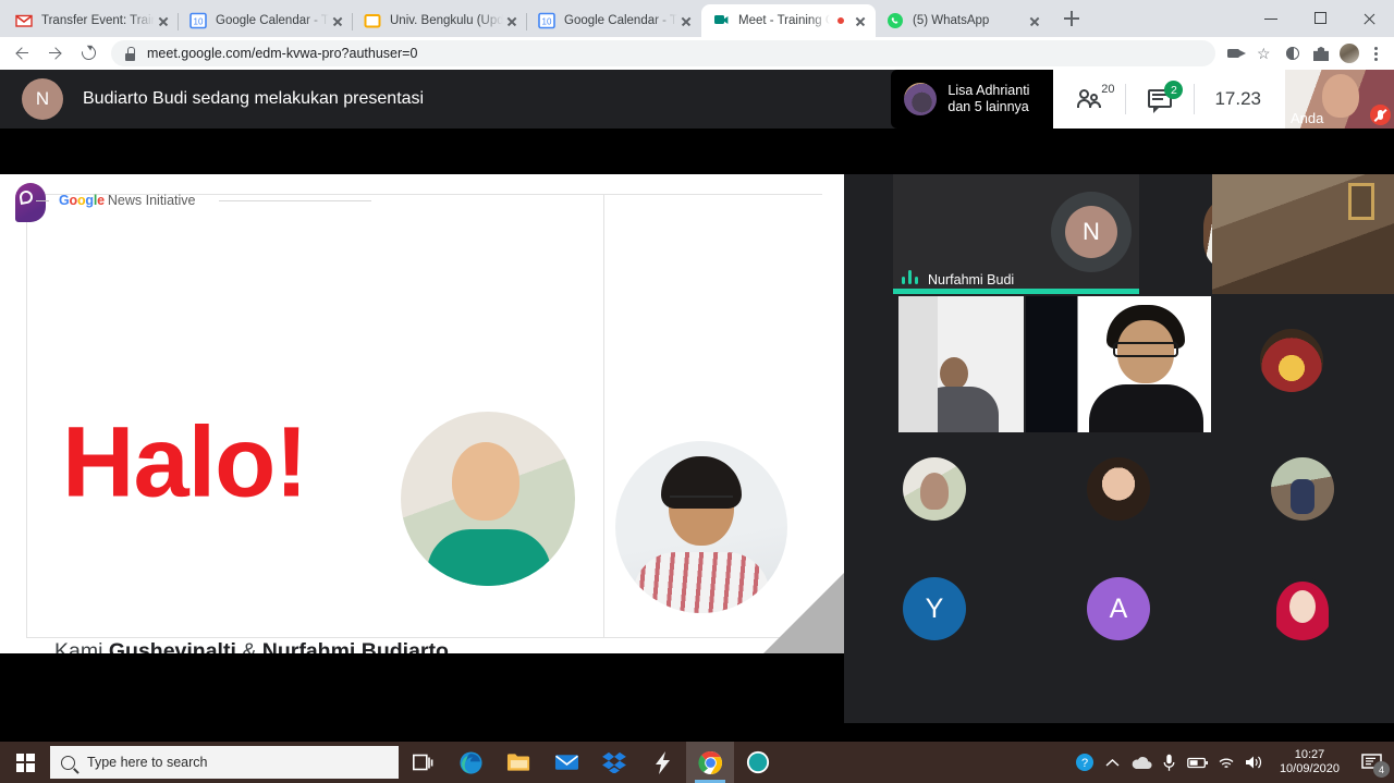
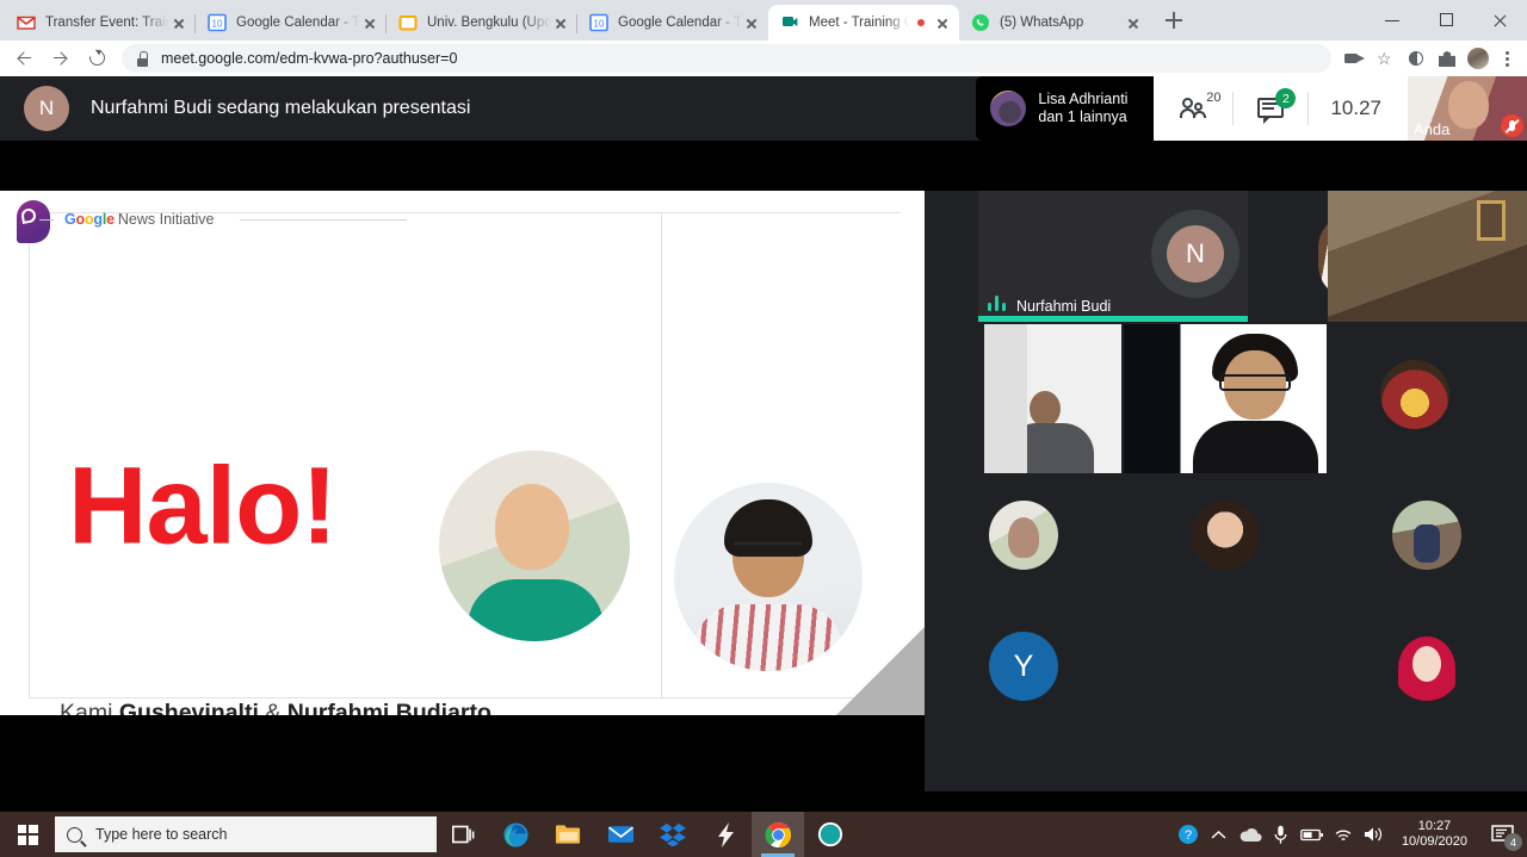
  Transfer Event: Trai
  10
  Google Calendar - T
  Univ. Bengkulu (Upd
  10
  Google Calendar - T
  Meet - Training
  (5) WhatsApp
  meet.google.com/edm-kvwa-pro?authuser=0
  ☆
  N
- Budiarto Budi sedang melakukan presentasi
+ Nurfahmi Budi sedang melakukan presentasi
  Lisa Adhrianti
- dan 5 lainnya
+ dan 1 lainnya
  20
  2
- 17.23
+ 10.27
  Anda
  Google
  News Initiative
  Halo!
  Kami Gushevinalti & Nurfahmi Budiarto
  N
  Nurfahmi Budi
  Y
- A
  Type here to search
  ?
  10:27
  10/09/2020
  4
